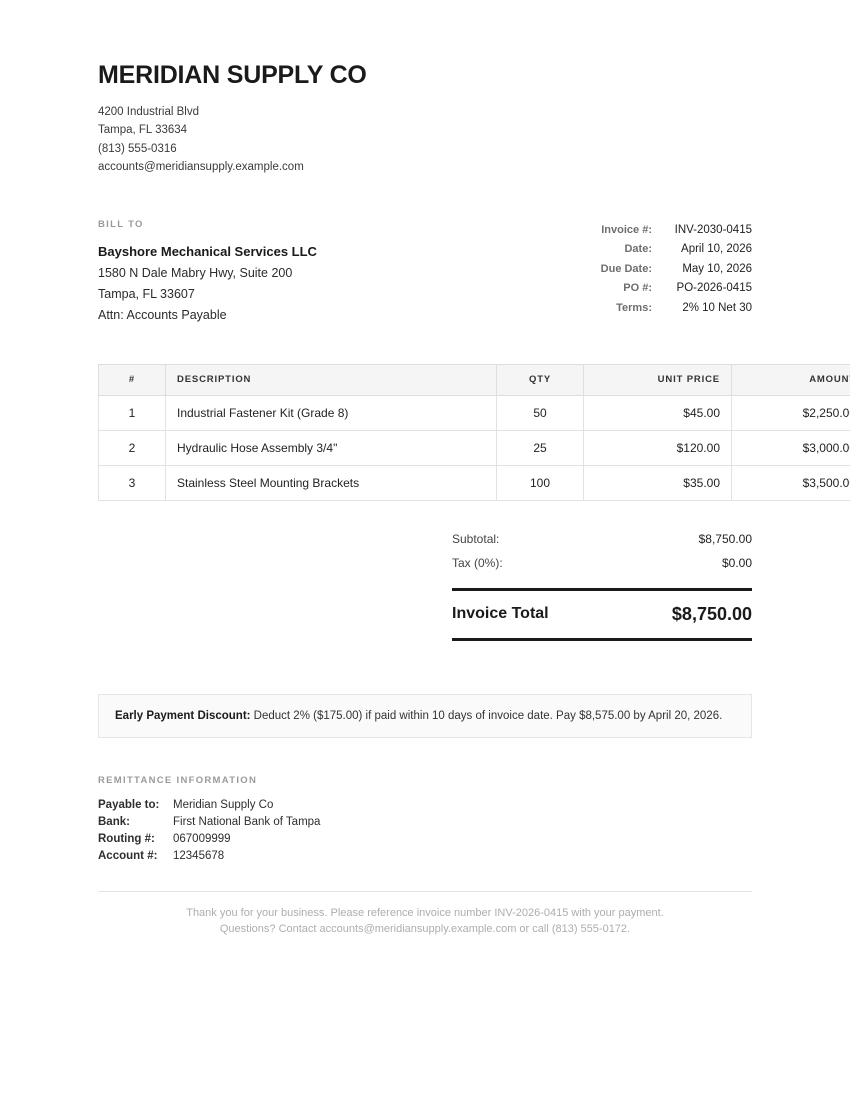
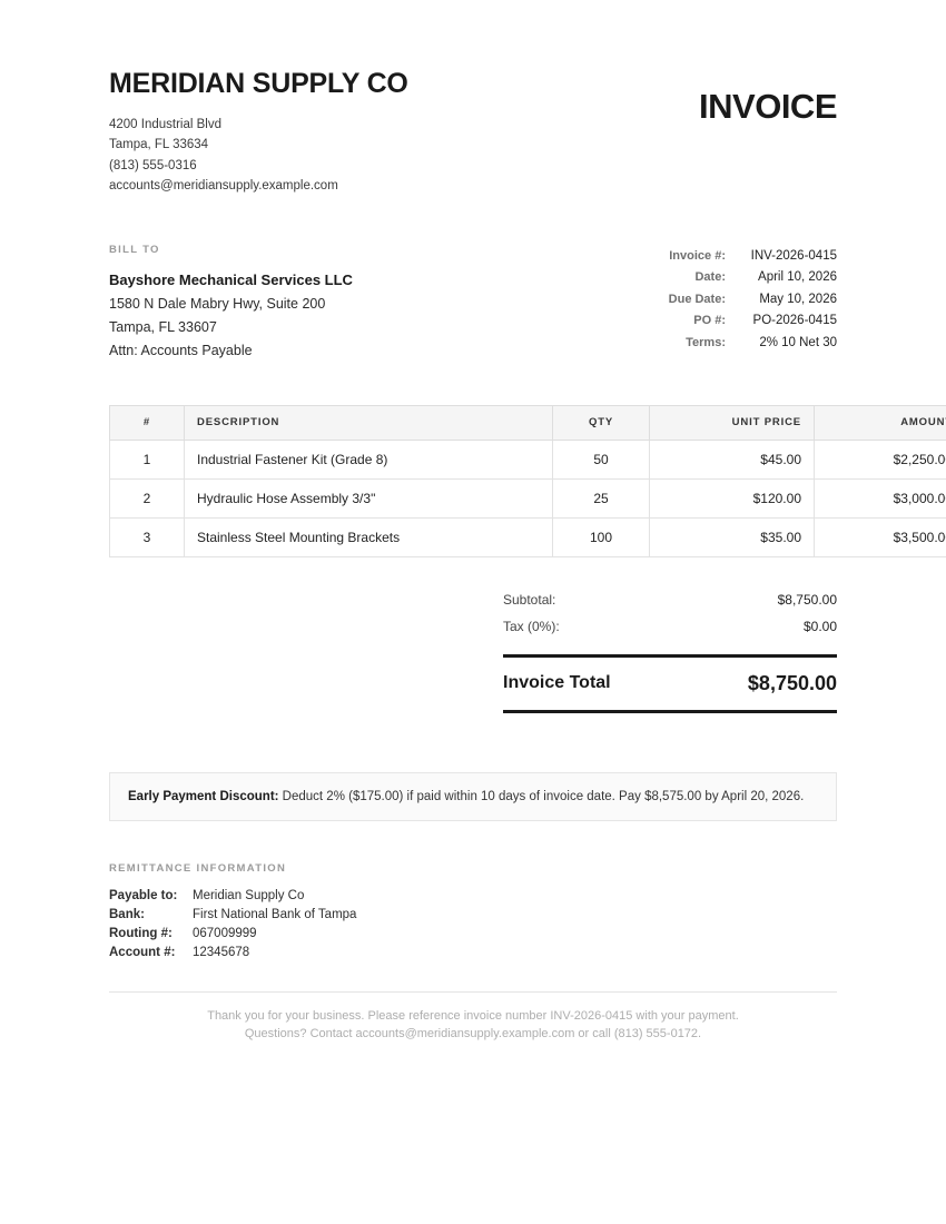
  MERIDIAN SUPPLY CO
  4200 Industrial Blvd
  Tampa, FL 33634
  (813) 555-0316
  accounts@meridiansupply.example.com
+ INVOICE
  BILL TO
  Bayshore Mechanical Services LLC
  1580 N Dale Mabry Hwy, Suite 200
  Tampa, FL 33607
  Attn: Accounts Payable
  Invoice #:
- INV-2030-0415
+ INV-2026-0415
  Date:
  April 10, 2026
  Due Date:
  May 10, 2026
  PO #:
  PO-2026-0415
  Terms:
  2% 10 Net 30
  #	DESCRIPTION	QTY	UNIT PRICE	AMOUN
  1	Industrial Fastener Kit (Grade 8)	50	$45.00	$2,250.0
- 2	Hydraulic Hose Assembly 3/4"	25	$120.00	$3,000.0
+ 2	Hydraulic Hose Assembly 3/3"	25	$120.00	$3,000.0
  3	Stainless Steel Mounting Brackets	100	$35.00	$3,500.0
  Subtotal:
  $8,750.00
  Tax (0%):
  $0.00
  Invoice Total
  $8,750.00
  Early Payment Discount: Deduct 2% ($175.00) if paid within 10 days of invoice date. Pay $8,575.00 by April 20, 2026.
  REMITTANCE INFORMATION
  Payable to:
  Meridian Supply Co
  Bank:
  First National Bank of Tampa
  Routing #:
  067009999
  Account #:
  12345678
  Thank you for your business. Please reference invoice number INV-2026-0415 with your payment.
  Questions? Contact accounts@meridiansupply.example.com or call (813) 555-0172.
